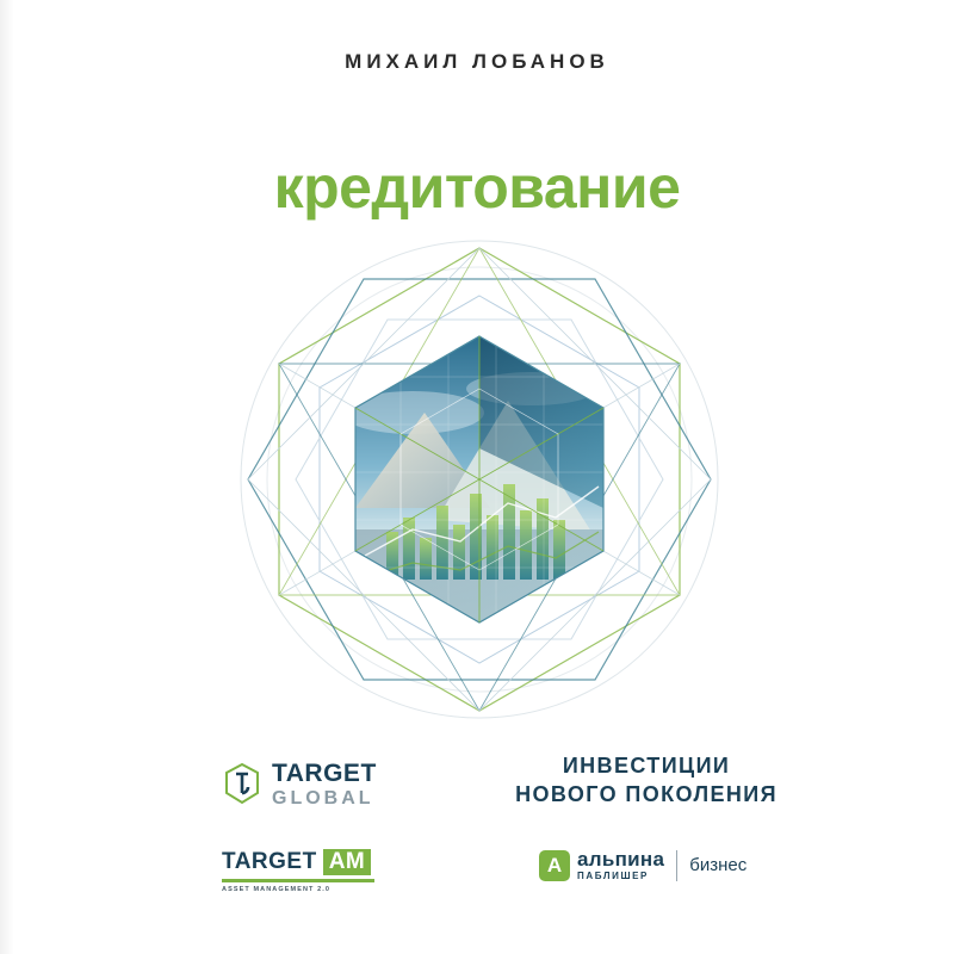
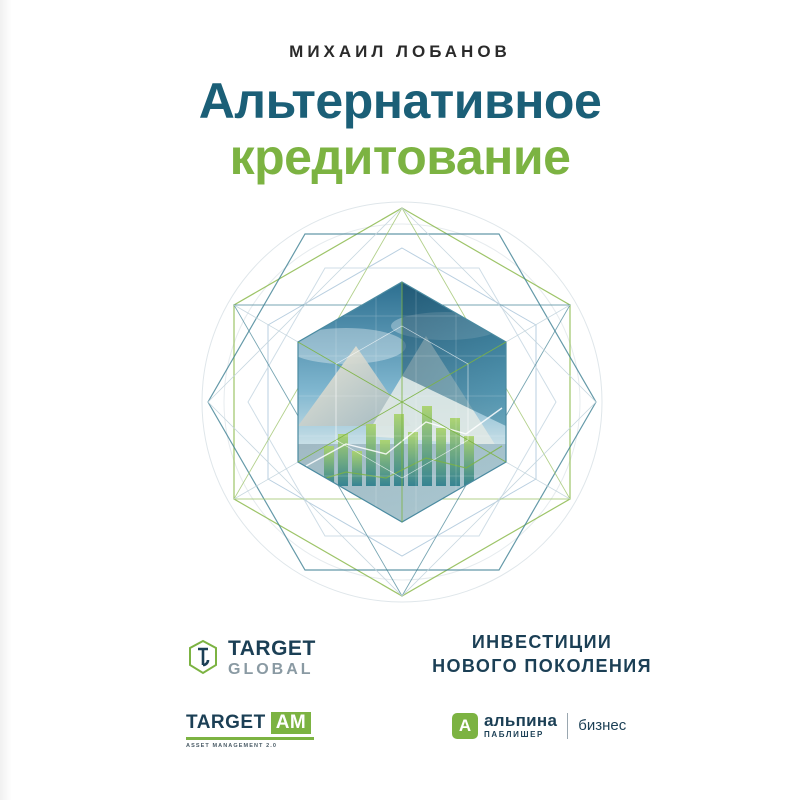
  МИХАИЛ ЛОБАНОВ
+ Альтернативное
  кредитование
  ИНВЕСТИЦИИ
  НОВОГО ПОКОЛЕНИЯ
  TARGET
  GLOBAL
  TARGET
  AM
  А
  альпина
  ПАБЛИШЕР
  бизнес
